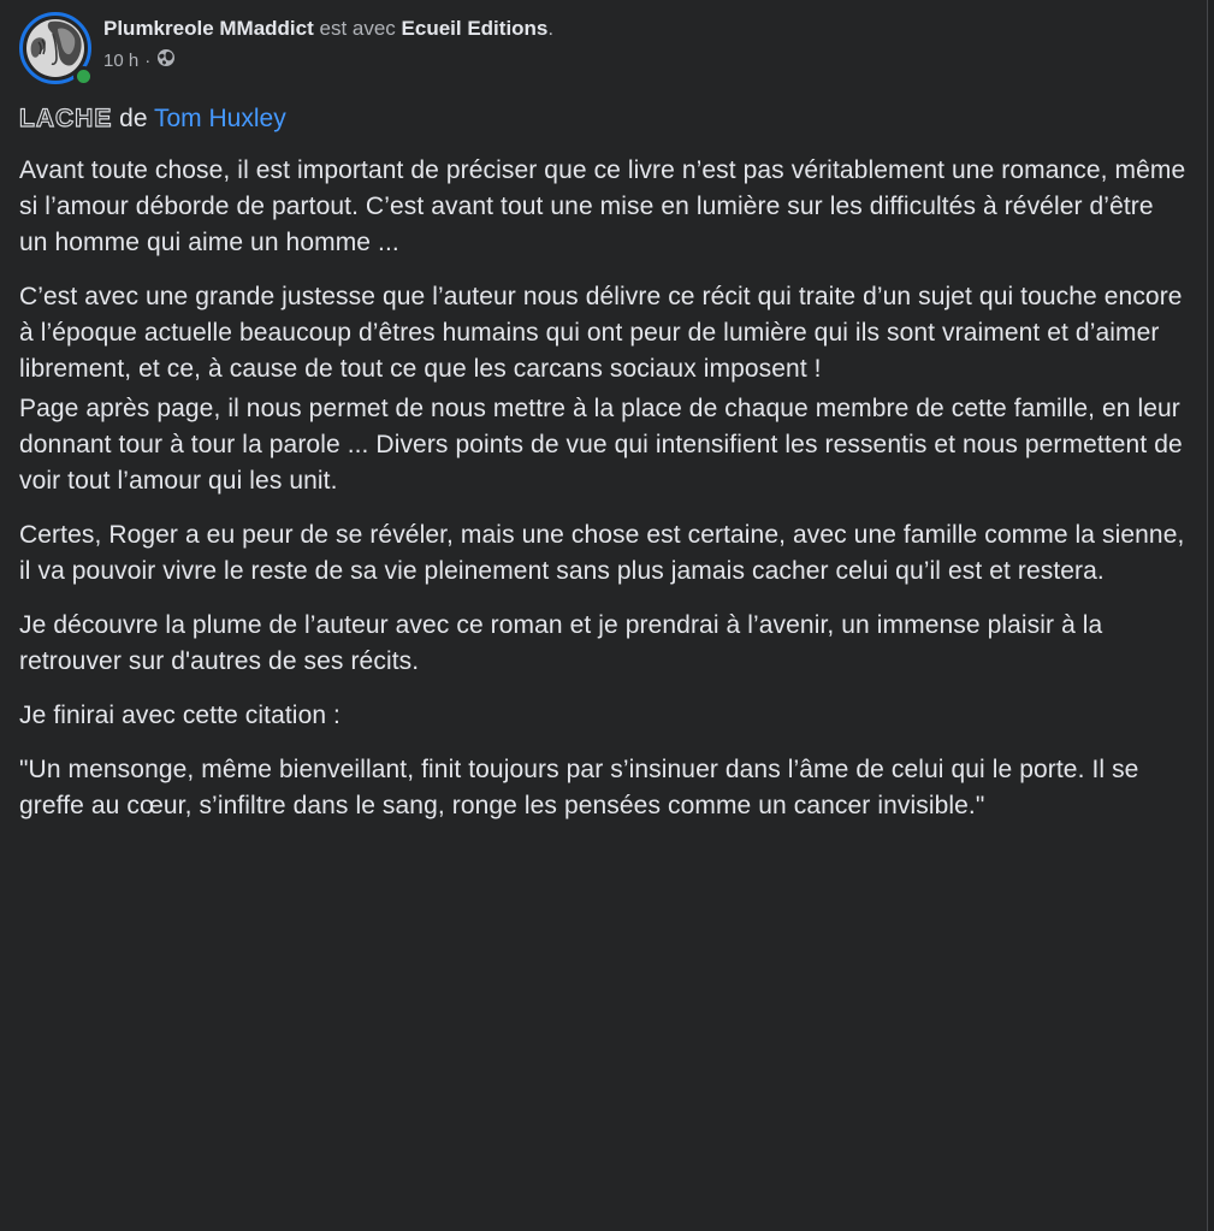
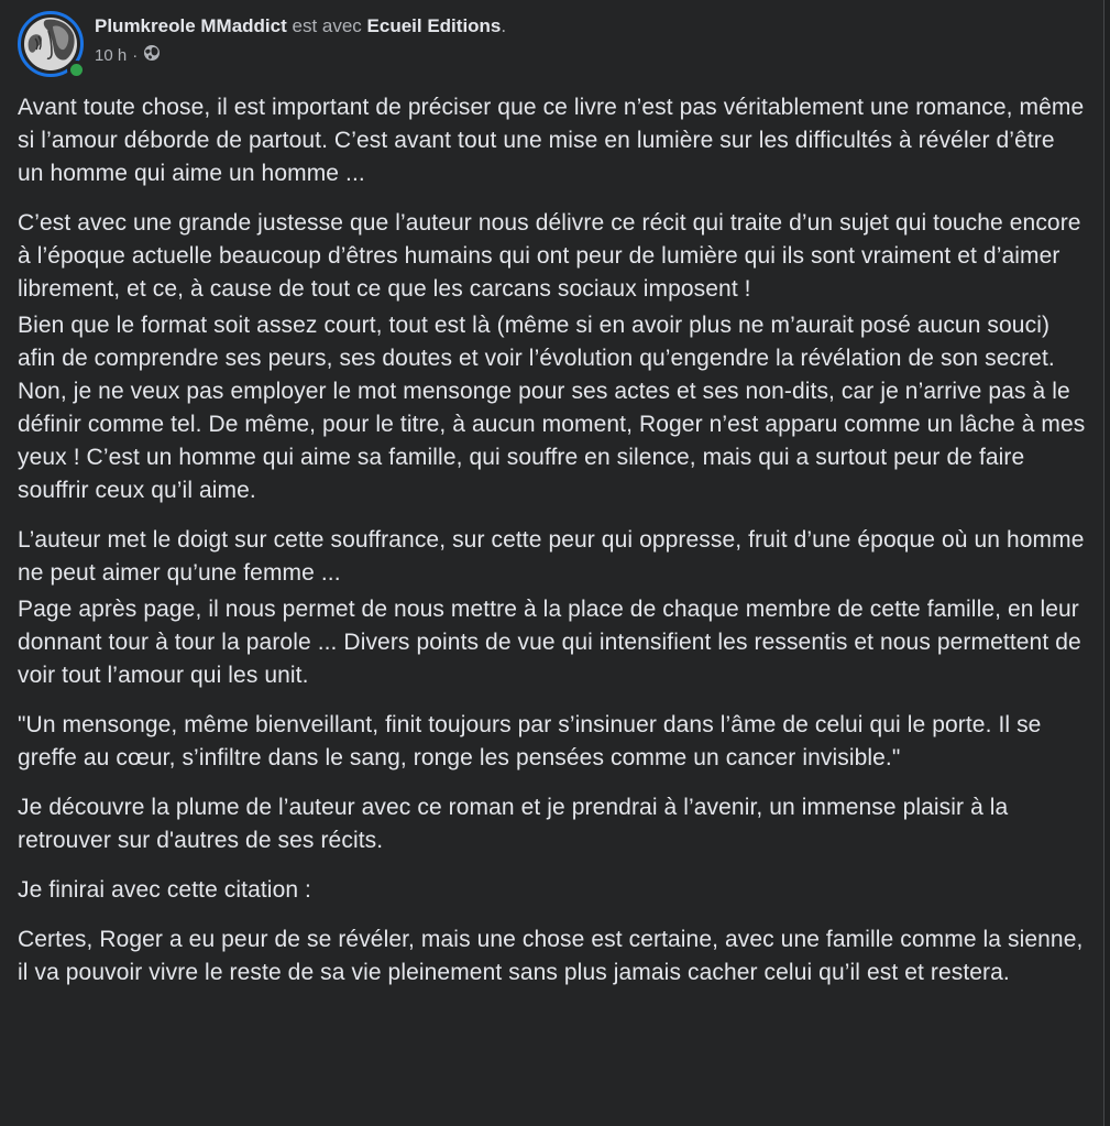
  Plumkreole MMaddict est avec Ecueil Editions.
  10 h
  ·
- LACHE de Tom Huxley
  Avant toute chose, il est important de préciser que ce livre n’est pas véritablement une romance, même si l’amour déborde de partout. C’est avant tout une mise en lumière sur les difficultés à révéler d’être un homme qui aime un homme ...
  C’est avec une grande justesse que l’auteur nous délivre ce récit qui traite d’un sujet qui touche encore à l’époque actuelle beaucoup d’êtres humains qui ont peur de lumière qui ils sont vraiment et d’aimer librement, et ce, à cause de tout ce que les carcans sociaux imposent !
+ Bien que le format soit assez court, tout est là (même si en avoir plus ne m’aurait posé aucun souci) afin de comprendre ses peurs, ses doutes et voir l’évolution qu’engendre la révélation de son secret. Non, je ne veux pas employer le mot mensonge pour ses actes et ses non-dits, car je n’arrive pas à le définir comme tel. De même, pour le titre, à aucun moment, Roger n’est apparu comme un lâche à mes yeux ! C’est un homme qui aime sa famille, qui souffre en silence, mais qui a surtout peur de faire souffrir ceux qu’il aime.
+ L’auteur met le doigt sur cette souffrance, sur cette peur qui oppresse, fruit d’une époque où un homme ne peut aimer qu’une femme ...
  Page après page, il nous permet de nous mettre à la place de chaque membre de cette famille, en leur donnant tour à tour la parole ... Divers points de vue qui intensifient les ressentis et nous permettent de voir tout l’amour qui les unit.
- Certes, Roger a eu peur de se révéler, mais une chose est certaine, avec une famille comme la sienne, il va pouvoir vivre le reste de sa vie pleinement sans plus jamais cacher celui qu’il est et restera.
+ "Un mensonge, même bienveillant, finit toujours par s’insinuer dans l’âme de celui qui le porte. Il se greffe au cœur, s’infiltre dans le sang, ronge les pensées comme un cancer invisible."
  Je découvre la plume de l’auteur avec ce roman et je prendrai à l’avenir, un immense plaisir à la retrouver sur d'autres de ses récits.
  Je finirai avec cette citation :
- "Un mensonge, même bienveillant, finit toujours par s’insinuer dans l’âme de celui qui le porte. Il se greffe au cœur, s’infiltre dans le sang, ronge les pensées comme un cancer invisible."
+ Certes, Roger a eu peur de se révéler, mais une chose est certaine, avec une famille comme la sienne, il va pouvoir vivre le reste de sa vie pleinement sans plus jamais cacher celui qu’il est et restera.
